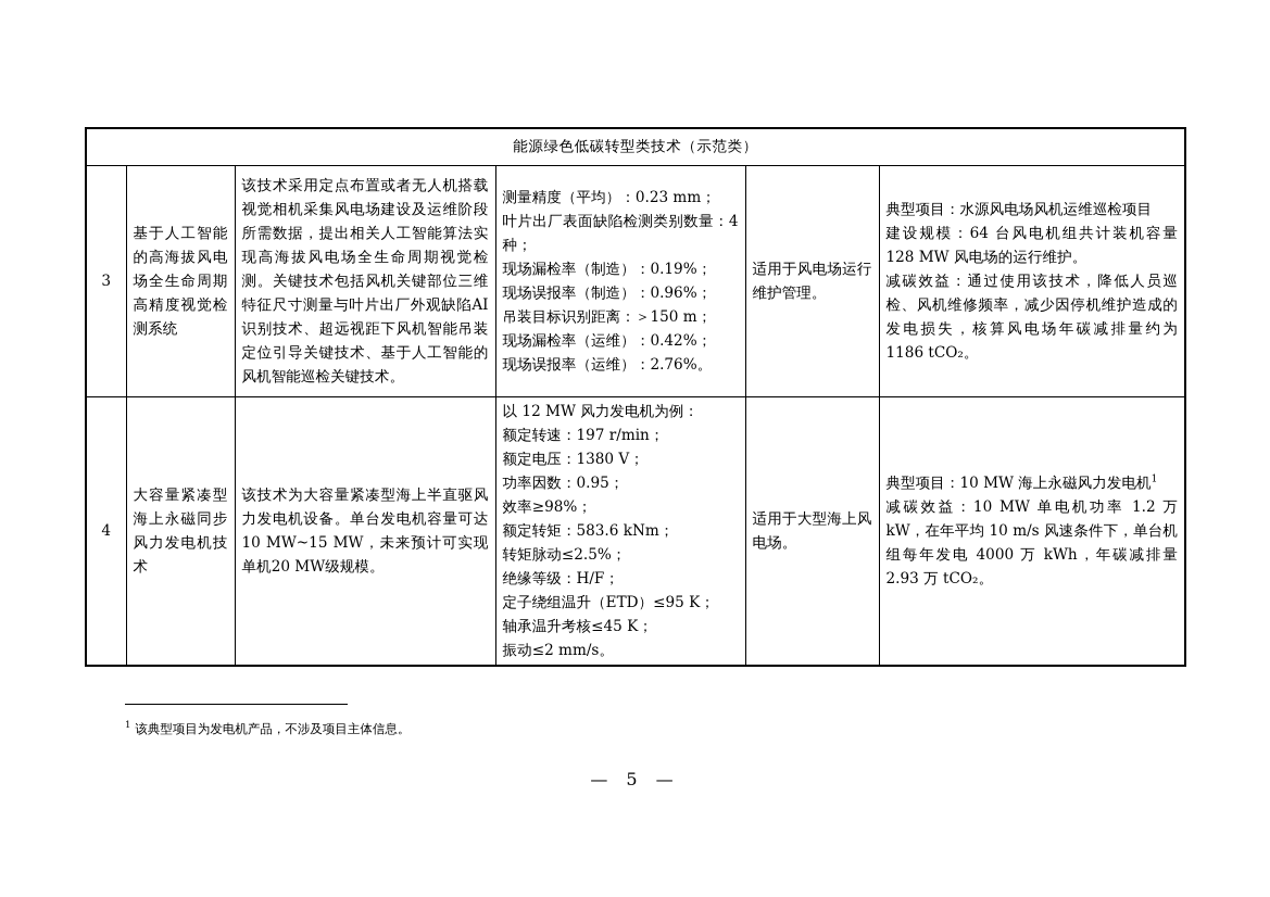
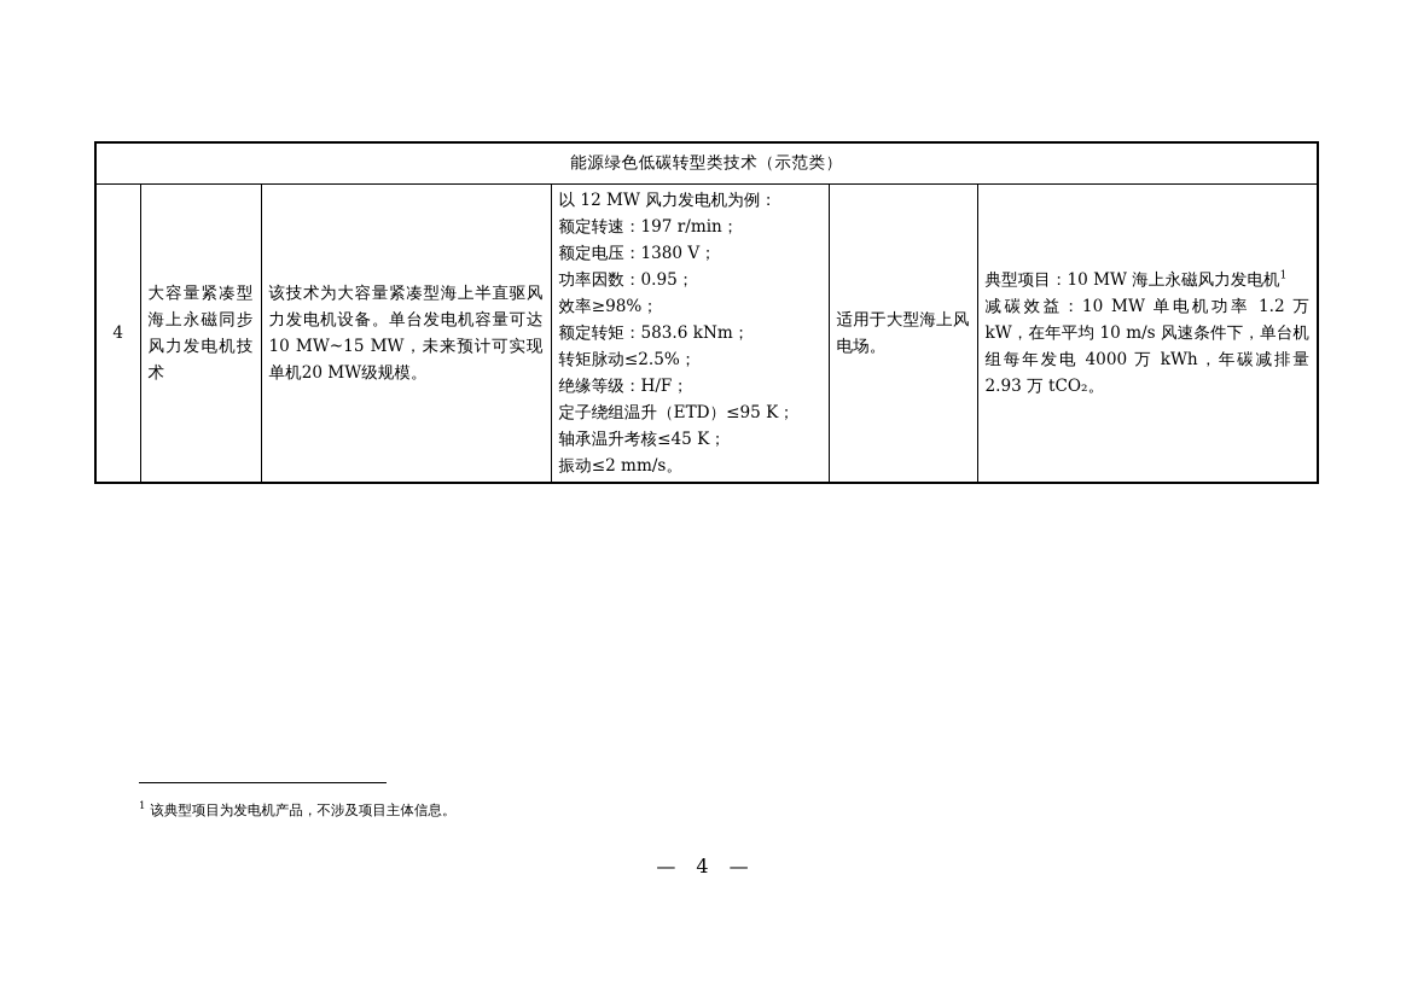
  能源绿色低碳转型类技术（示范类）
- 3	基于人工智能的高海拔风电场全生命周期高精度视觉检测系统	该技术采用定点布置或者无人机搭载视觉相机采集风电场建设及运维阶段所需数据，提出相关人工智能算法实现高海拔风电场全生命周期视觉检测。关键技术包括风机关键部位三维特征尺寸测量与叶片出厂外观缺陷AI 识别技术、超远视距下风机智能吊装定位引导关键技术、基于人工智能的风机智能巡检关键技术。	测量精度（平均）：0.23 mm； 叶片出厂表面缺陷检测类别数量：4 种； 现场漏检率（制造）：0.19%； 现场误报率（制造）：0.96%； 吊装目标识别距离：＞150 m； 现场漏检率（运维）：0.42%； 现场误报率（运维）：2.76%。	适用于风电场运行维护管理。	典型项目：水源风电场风机运维巡检项目 建设规模：64 台风电机组共计装机容量 128 MW 风电场的运行维护。 减碳效益：通过使用该技术，降低人员巡检、风机维修频率，减少因停机维护造成的发电损失，核算风电场年碳减排量约为 1186 tCO₂。
  4	大容量紧凑型海上永磁同步风力发电机技术	该技术为大容量紧凑型海上半直驱风力发电机设备。单台发电机容量可达10 MW~15 MW，未来预计可实现单机20 MW级规模。	以 12 MW 风力发电机为例： 额定转速：197 r/min； 额定电压：1380 V； 功率因数：0.95； 效率≥98%； 额定转矩：583.6 kNm； 转矩脉动≤2.5%； 绝缘等级：H/F； 定子绕组温升（ETD）≤95 K； 轴承温升考核≤45 K； 振动≤2 mm/s。	适用于大型海上风电场。	典型项目：10 MW 海上永磁风力发电机1 减碳效益：10 MW 单电机功率 1.2 万 kW，在年平均 10 m/s 风速条件下，单台机组每年发电 4000 万 kWh，年碳减排量 2.93 万 tCO₂。
  1 该典型项目为发电机产品，不涉及项目主体信息。
- — 5 —
+ — 4 —
